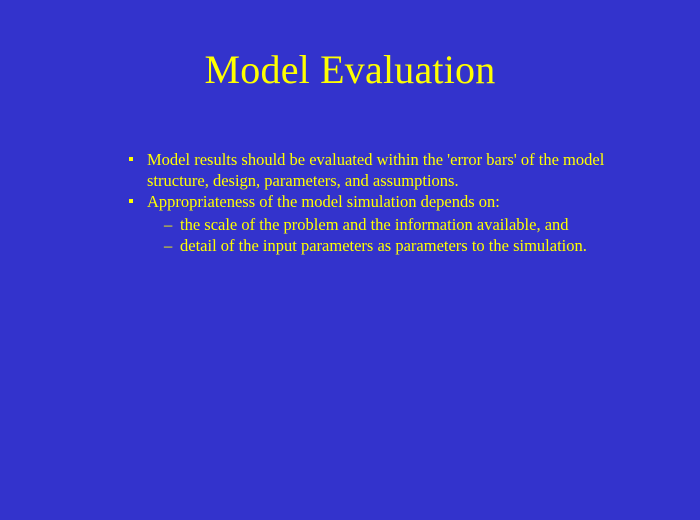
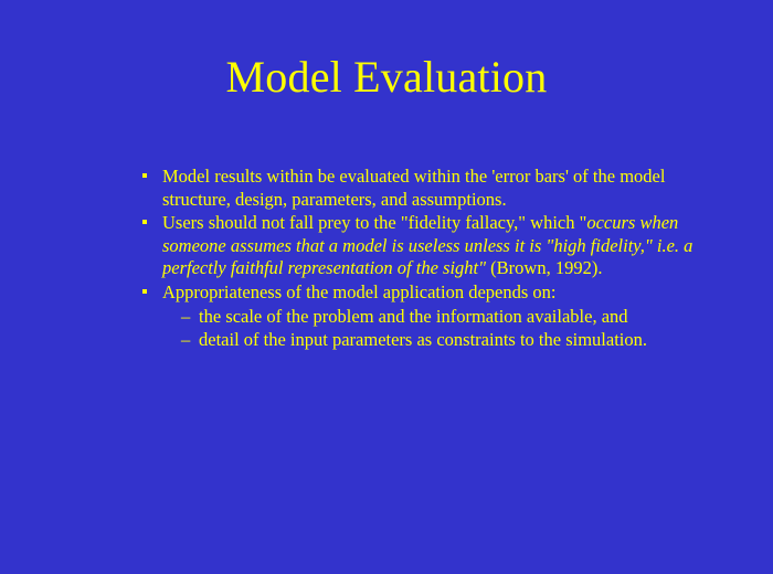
  Model Evaluation
- Model results should be evaluated within the 'error bars' of the model structure, design, parameters, and assumptions.
+ Model results within be evaluated within the 'error bars' of the model structure, design, parameters, and assumptions.
+ Users should not fall prey to the "fidelity fallacy," which "occurs when someone assumes that a model is useless unless it is "high fidelity," i.e. a perfectly faithful representation of the sight" (Brown, 1992).
- Appropriateness of the model simulation depends on:
+ Appropriateness of the model application depends on:
  –
  the scale of the problem and the information available, and
  –
- detail of the input parameters as parameters to the simulation.
+ detail of the input parameters as constraints to the simulation.
